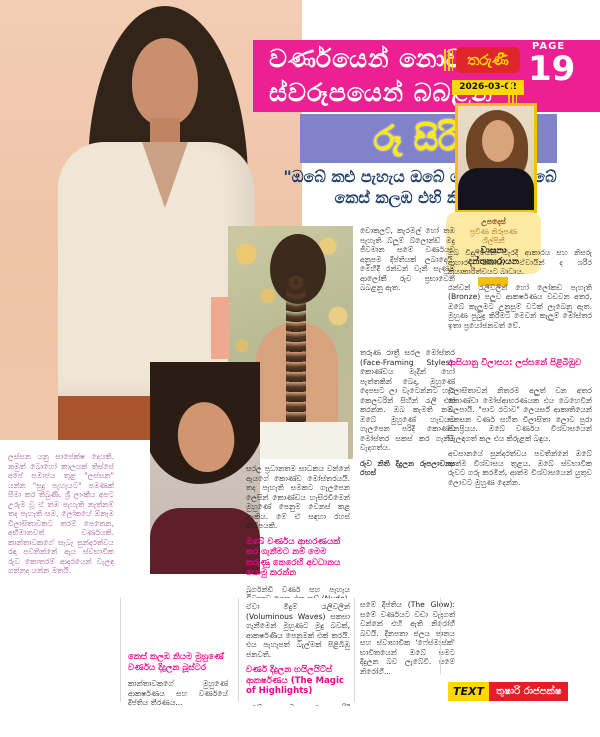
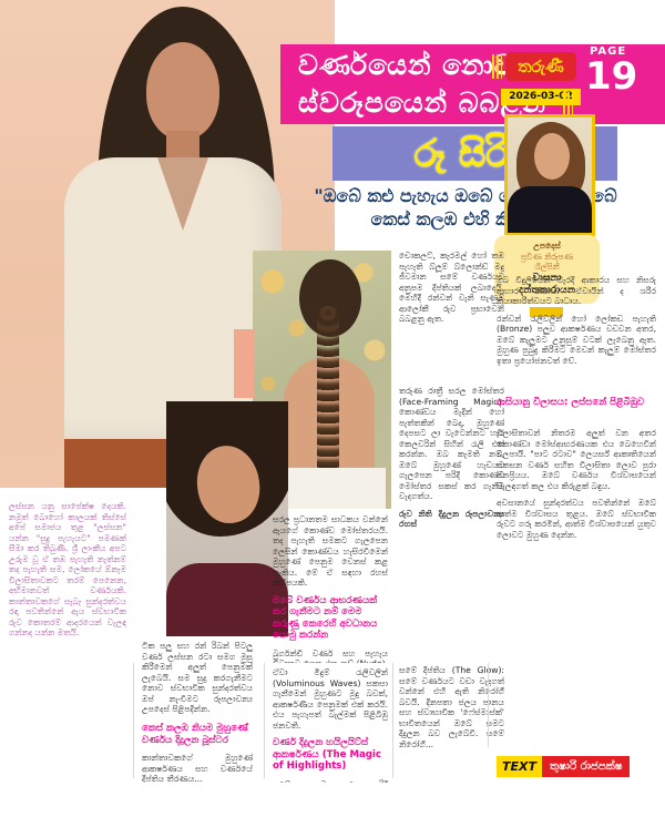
  වර්ණයෙන් නො
  ස්වරූපයෙන් බබ
  තරුණී
  PAGE
  19
  2026-03-
  රූ සිරි
  උපදෙස්
  ප්‍රවීණ නිරූපණ
  ශිල්පිනී
  වාසනා
  දන්තනාරායන
  ලස්සන යනු සාපේක්ෂ දෙයකි. නමුත් බොහෝ කාලයක් තිස්සේ අපේ සමාජය තුළ "ලස්සන" යන්න "සුදු පැහැයට" පමණක් සීමා කර තිබුණි. ශ්‍රී ලාංකීය අපට උරුම වූ ඒ තඹ පැහැති නැත්නම් තද පැහැති සම, ලෝකයේ ඕනෑම විලාසිතාවකට තරම් පෙනෙන, අභිමානවත් වර්ණයකි. කාන්තාවකගේ සැබෑ සුන්දරත්වය රඳා පවතින්නේ ඇය ස්වභාවික රුව කොතරම් ආදරයෙන් වැලඳ ගන්නද යන්න මතයි.
+ ටික පලු සහ රන් රිබන් පිටලු වර්ණ ලස්සන රටා සමග මුසු කිරීමෙන් අලුත් පෙනුමක් ලැබෙයි. සම සුදු කරගැනීමට නොව ස්වභාවික සුන්දරත්වය ඔප් නැංවීමට රූපලාවන්‍ය උපදෙස් පිළිපදින්න.
  කෙස් කලඹ නියම මුහුණේ වර්ණය දිදුලන බූස්ටර
  කාන්තාවකගේ මුහුණේ ආකර්ෂණය සහ වර්ණයේ දීප්තිය තීරණය...
  සරල ප්‍රධානතම සාධකය වන්නේ ඇයගේ කොණ්ඩ මෝස්තරයයි. තද පැහැති සමකට ගැලපෙන ලෙසින් කොණ්ඩය හැසිරවීමෙන් මුහුණේ පෙනුම වෙනස් කළ හැකිය. මේ ඒ සඳහා රහස් කිහිපයකි.
  ඔබේ වර්ණය ආභරණයක් කර ගැනීමට නම් මෙම කරුණු කෙරෙහි අවධානය යොමු කරන්න
  ඒවා මිදුම් රැලිවලින් (Voluminous Waves) සකසා ගැනීමෙන් මුහුණට මුදු බවක්, ආකර්ෂණීය පෙනුමක් එක් කරයි. එය පැහැපත් බැල්මක් පිළිබිඹු ජනවති.
  වර්ණ දිදුලන හයිලයිට්ස් ආකර්ෂණය (The Magic of Highlights)
  චොකලට්, කැරමල් හෝ තඹ පැහැති බ්ලූම් බ්ලොන්ඩ් මදු ජීවමාන සමේ වර්ණයට අනුපම දීප්තියක් ලබාදෙයි. මෙහිදී රන්වන් වැනි සැණුම් ආලෝකී රුව ප්‍රභාවෙන් බබළනු ඇත.
- තරුණ රාත්‍රී සරල මෝස්තර (Face-Framing Styles): කොණ්ඩය මැදින් හෝ පැත්තකින් බෙදා, මුහුණේ දෙපසට ලා වැටෙන්නට හැර කෙලවරින් සිහින් රැලි එක් කරන්න. ඔබ කැමති නම්, ඔබේ මුහුණේ හැඩයට ගැලපෙන පරිදි කොණ්ඩ මෝස්තර සකස් කර ගැනීම වැදගත්ය.
+ තරුණ රාත්‍රී සරල මෝස්තර (Face-Framing Magic): කොණ්ඩය මැදින් හෝ පැත්තකින් බෙදා, මුහුණේ දෙපසට ලා වැටෙන්නට හැර කෙලවරින් සිහින් රැලි එක් කරන්න. ඔබ කැමති නම්, ඔබේ මුහුණේ හැඩයට ගැලපෙන පරිදි කොණ්ඩ මෝස්තර සකස් කර ගැනීම වැදගත්ය.
  රුව නිති දිදුලන රූපලාවන්‍ය රහස්
  සමේ දීප්තිය (The Glw): සමේ වර්ණයට වඩා වැදගත් වන්නේ එහි ඇති නිරෝගී බවයි. දිනපතා ජලයනය සහ ස්වාභාවික 'ෆේස්මාස්ක්' භාවිතයෙන් ඔබේ සමට දිදුලන බව ලැබේවි. සමේ නිරෝගී...
  ඔබ විදුලියෙන් වැරදි ආකාරය සහ නිසරු ආහාර නිසාය. ඒවායින් ද ශරීර ක්‍රියාකාරීත්වයට බාධාය.
  රන්වන් රැලිවලින් හෝ ලෝකඩ පැහැති (Bronze) පලුව ආකර්ෂණය වඩවන අතර, ඔබේ කැලුමට උනුසුම් වටක් ලැබෙනු ඇත. මුහුණ පුබුදු කිරීමට මෙවන් කැලුම් මෝස්තර ඉතා ප්‍රයෝජනවත් වේ.
  ආසියානු විලාසය: ලස්සනේ පිළිබිඹුව
  විලාසිතාවන් නිතරම අලුත් වන අතර කොණ්ඩා මෝස්ආභරණයක එය බෙහෙවින් බලපායි. "පාට රටාව" ලෙයර්ස් ආකෘතියෙන් සකසන වර්ණ සහිත විලාසිතා ලොව පුරා ජනප්‍රියය. ඔබේ වර්ණය විශ්වාසයෙන් වැලඳගත් කල එය කිරුළක් බඳුය.
  අවසානයේ සුන්දරත්වය පවතින්නේ ඔබේ ආත්ම විශ්වාසය තුළය. ඔබේ ස්වභාවික රුවට ගරු කරමින්, ආත්ම විශ්වාසයෙන් යුතුව ලොවට මුහුණ දෙන්න.
  TEXT
  තුෂාරි රාජපක්ෂ
